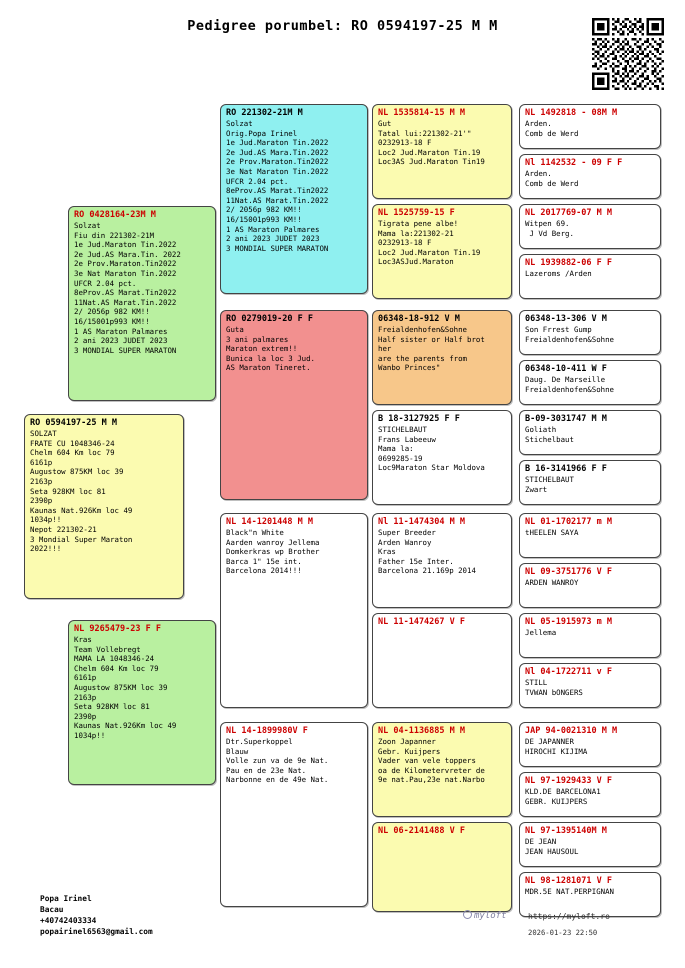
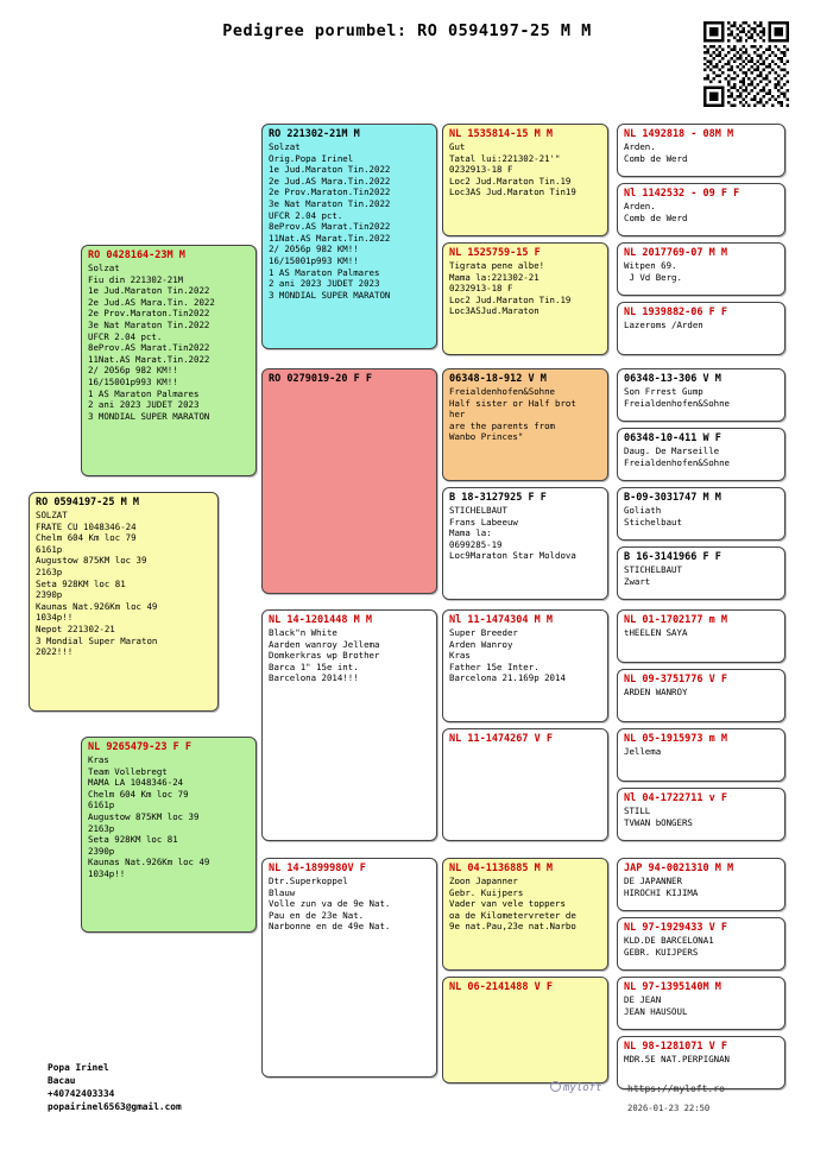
  Pedigree porumbel: RO 0594197-25 M M
  RO 0594197-25 M M
  SOLZAT
  FRATE CU 1048346-24
  Chelm 604 Km loc 79
  6161p
  Augustow 875KM loc 39
  2163p
  Seta 928KM loc 81
  2390p
  Kaunas Nat.926Km loc 49
  1034p!!
  Nepot 221302-21
  3 Mondial Super Maraton
  2022!!!
  RO 0428164-23M M
  Solzat
  Fiu din 221302-21M
  1e Jud.Maraton Tin.2022
  2e Jud.AS Mara.Tin. 2022
  2e Prov.Maraton.Tin2022
  3e Nat Maraton Tin.2022
  UFCR 2.04 pct.
  8eProv.AS Marat.Tin2022
  11Nat.AS Marat.Tin.2022
  2/ 2056p 982 KM!!
  16/15001p993 KM!!
  1 AS Maraton Palmares
  2 ani 2023 JUDET 2023
  3 MONDIAL SUPER MARATON
  NL 9265479-23 F F
  Kras
  Team Vollebregt
  MAMA LA 1048346-24
  Chelm 604 Km loc 79
  6161p
  Augustow 875KM loc 39
  2163p
  Seta 928KM loc 81
  2390p
  Kaunas Nat.926Km loc 49
  1034p!!
  RO 221302-21M M
  Solzat
  Orig.Popa Irinel
  1e Jud.Maraton Tin.2022
  2e Jud.AS Mara.Tin.2022
  2e Prov.Maraton.Tin2022
  3e Nat Maraton Tin.2022
  UFCR 2.04 pct.
  8eProv.AS Marat.Tin2022
  11Nat.AS Marat.Tin.2022
  2/ 2056p 982 KM!!
  16/15001p993 KM!!
  1 AS Maraton Palmares
  2 ani 2023 JUDET 2023
  3 MONDIAL SUPER MARATON
  RO 0279019-20 F F
- Guta
- 3 ani palmares
- Maraton extrem!!
- Bunica la loc 3 Jud.
- AS Maraton Tineret.
  NL 14-1201448 M M
  Black"n White
  Aarden wanroy Jellema
  Domkerkras wp Brother
  Barca 1" 15e int.
  Barcelona 2014!!!
  NL 14-1899980V F
  Dtr.Superkoppel
  Blauw
  Volle zun va de 9e Nat.
  Pau en de 23e Nat.
  Narbonne en de 49e Nat.
  NL 1535814-15 M M
  Gut
  Tatal lui:221302-21'"
  0232913-18 F
  Loc2 Jud.Maraton Tin.19
  Loc3AS Jud.Maraton Tin19
  NL 1525759-15 F
  Tigrata pene albe!
  Mama la:221302-21
  0232913-18 F
  Loc2 Jud.Maraton Tin.19
  Loc3ASJud.Maraton
  06348-18-912 V M
  Freialdenhofen&Sohne
  Half sister or Half brot
  her
  are the parents from
  Wanbo Princes"
  B 18-3127925 F F
  STICHELBAUT
  Frans Labeeuw
  Mama la:
  0699285-19
  Loc9Maraton Star Moldova
  Nl 11-1474304 M M
  Super Breeder
  Arden Wanroy
  Kras
  Father 15e Inter.
  Barcelona 21.169p 2014
  NL 11-1474267 V F
  NL 04-1136885 M M
  Zoon Japanner
  Gebr. Kuijpers
  Vader van vele toppers
  oa de Kilometervreter de
  9e nat.Pau,23e nat.Narbo
  NL 06-2141488 V F
  NL 1492818 - 08M M
  Arden.
  Comb de Werd
  Nl 1142532 - 09 F F
  Arden.
  Comb de Werd
  NL 2017769-07 M M
  Witpen 69.
  J Vd Berg.
  NL 1939882-06 F F
  Lazeroms /Arden
  06348-13-306 V M
  Son Frrest Gump
  Freialdenhofen&Sohne
  06348-10-411 W F
  Daug. De Marseille
  Freialdenhofen&Sohne
  B-09-3031747 M M
  Goliath
  Stichelbaut
  B 16-3141966 F F
  STICHELBAUT
  Zwart
  NL 01-1702177 m M
  tHEELEN SAYA
  NL 09-3751776 V F
  ARDEN WANROY
  NL 05-1915973 m M
  Jellema
  Nl 04-1722711 v F
  STILL
  TVWAN bONGERS
  JAP 94-0021310 M M
  DE JAPANNER
  HIROCHI KIJIMA
  NL 97-1929433 V F
  KLD.DE BARCELONA1
  GEBR. KUIJPERS
  NL 97-1395140M M
  DE JEAN
  JEAN HAUSOUL
  NL 98-1281071 V F
  MDR.5E NAT.PERPIGNAN
  Popa Irinel
  Bacau
  +40742403334
  popairinel6563@gmail.com
  myloft
  https://myloft.ro
  2026-01-23 22:50
